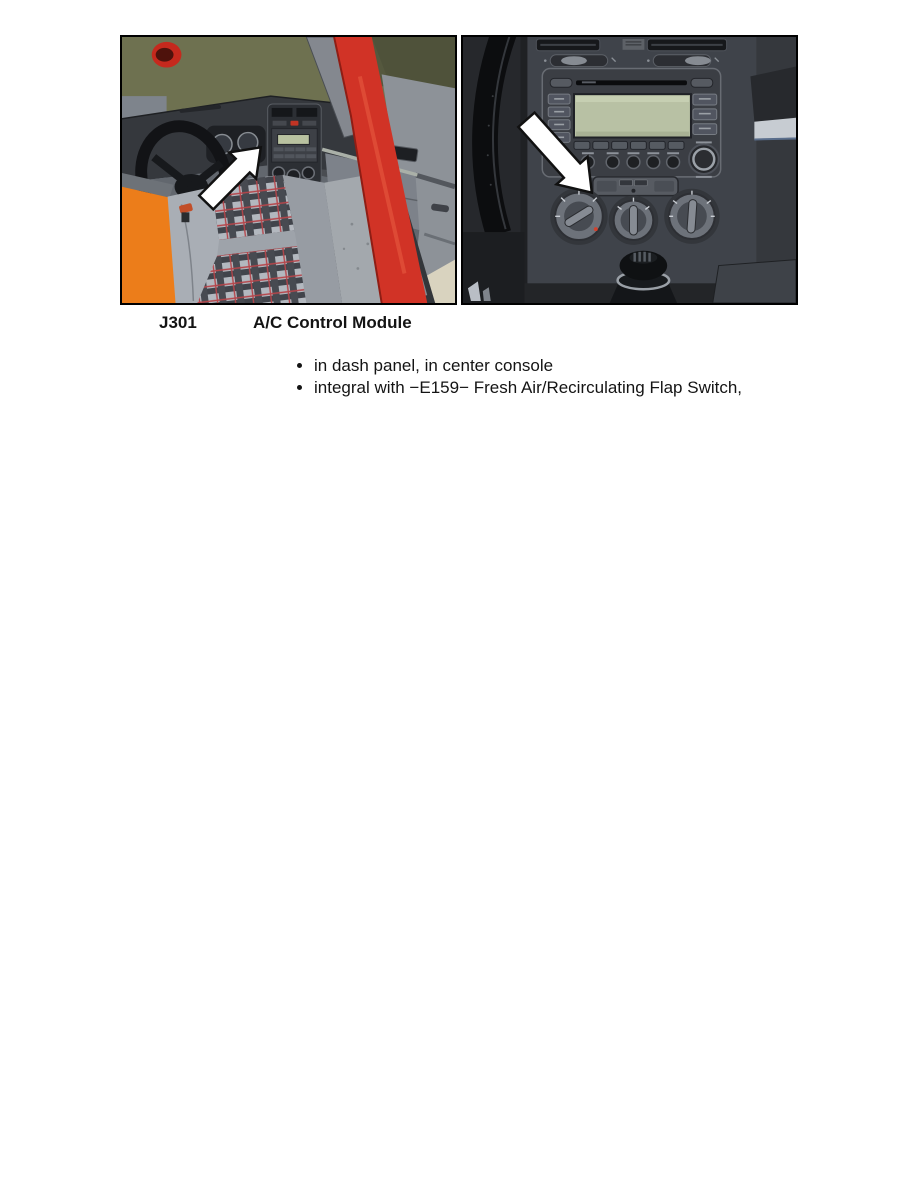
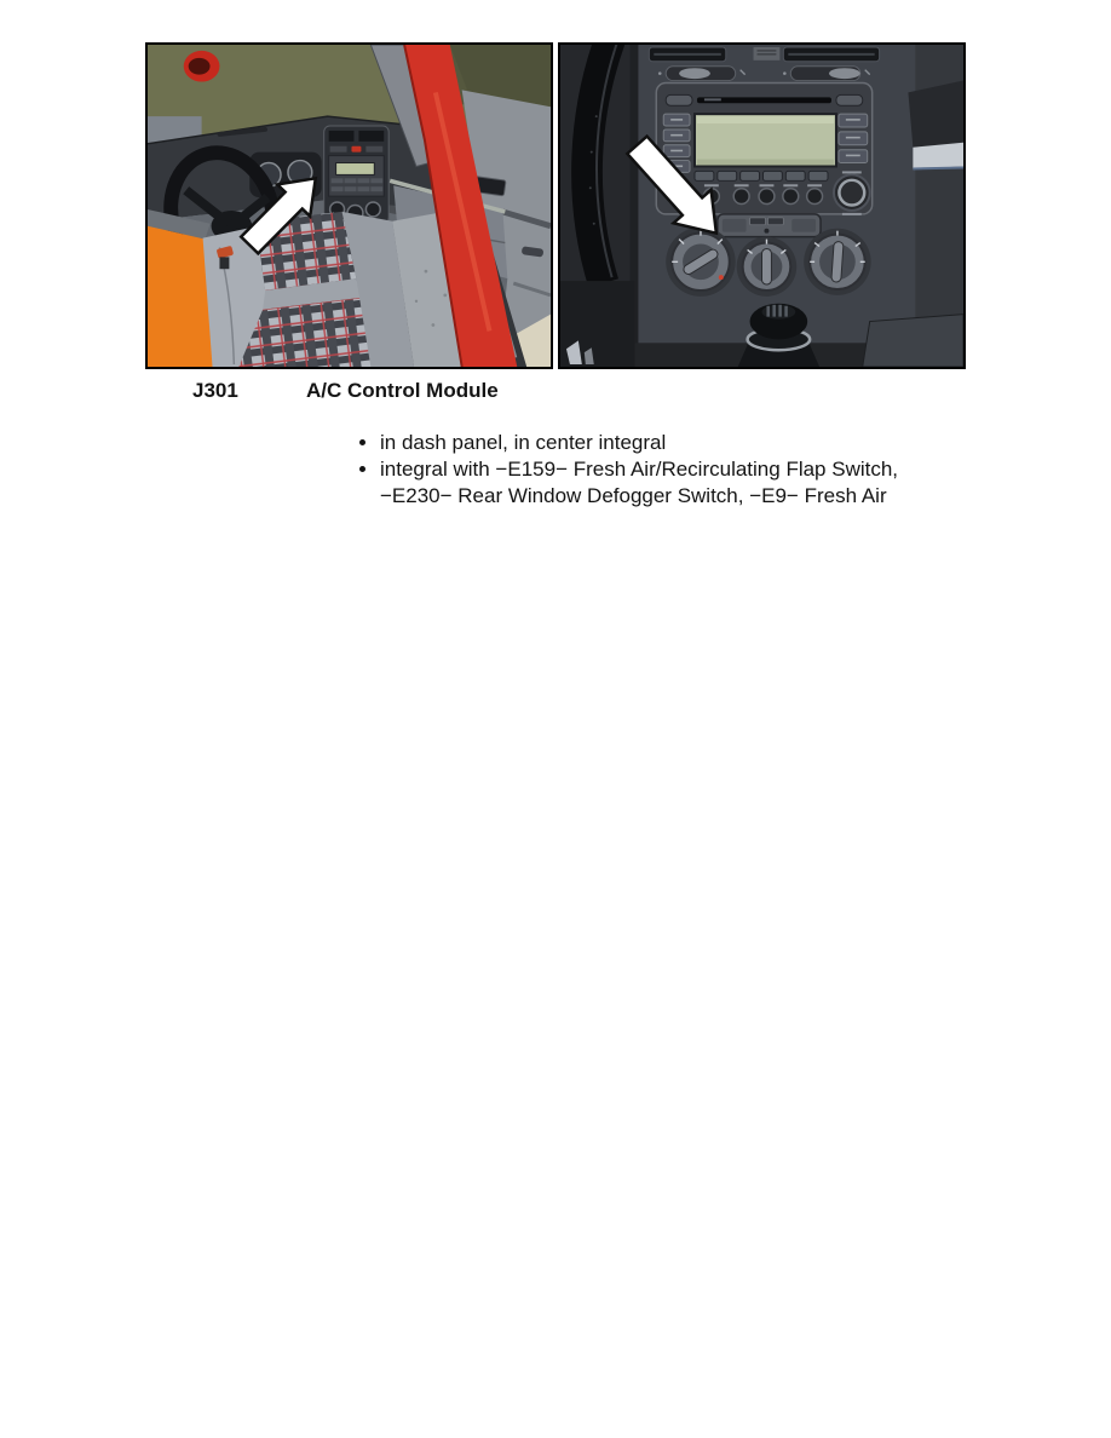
  J301
  A/C Control Module
- in dash panel, in center console
+ in dash panel, in center integral
  integral with −E159− Fresh Air/Recirculating Flap Switch,
+ −E230− Rear Window Defogger Switch, −E9− Fresh Air
